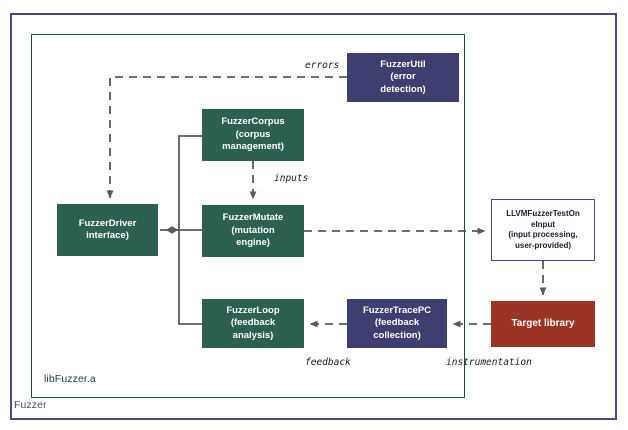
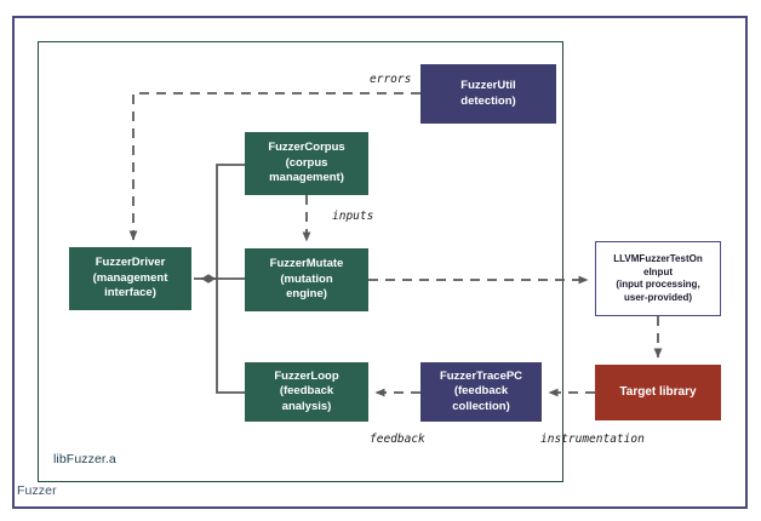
  FuzzerUtil
- (error
  detection)
  FuzzerCorpus
  (corpus
  management)
  FuzzerDriver
+ (management
  interface)
  FuzzerMutate
  (mutation
  engine)
  FuzzerLoop
  (feedback
  analysis)
  FuzzerTracePC
  (feedback
  collection)
  LLVMFuzzerTestOn
  eInput
  (input processing,
  user-provided)
  Target library
  errors
  inputs
  feedback
  instrumentation
  libFuzzer.a
  Fuzzer
